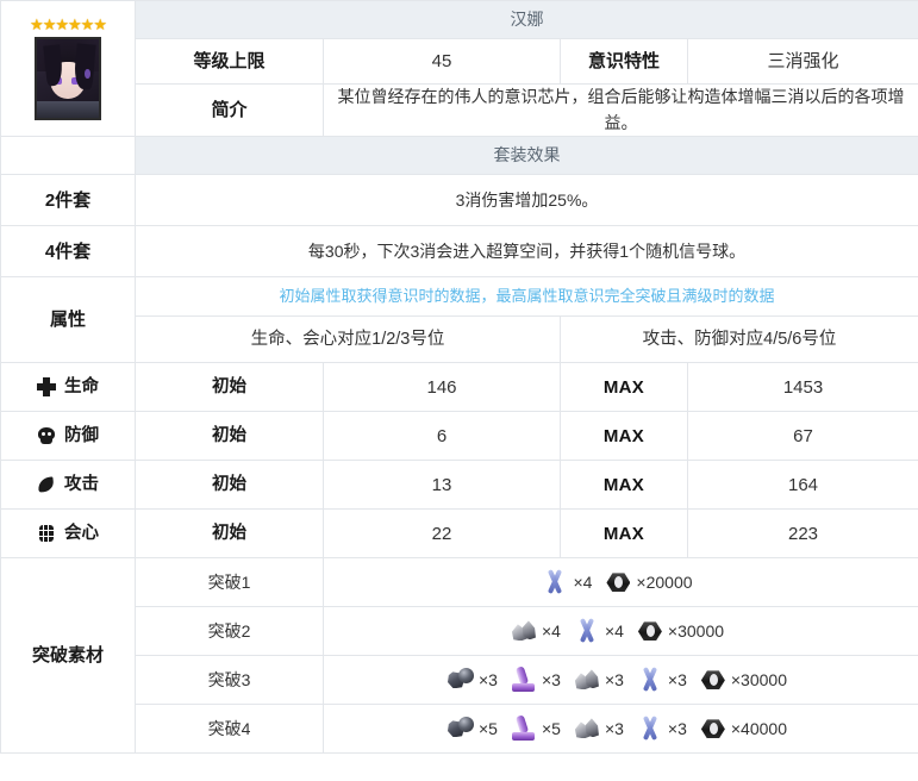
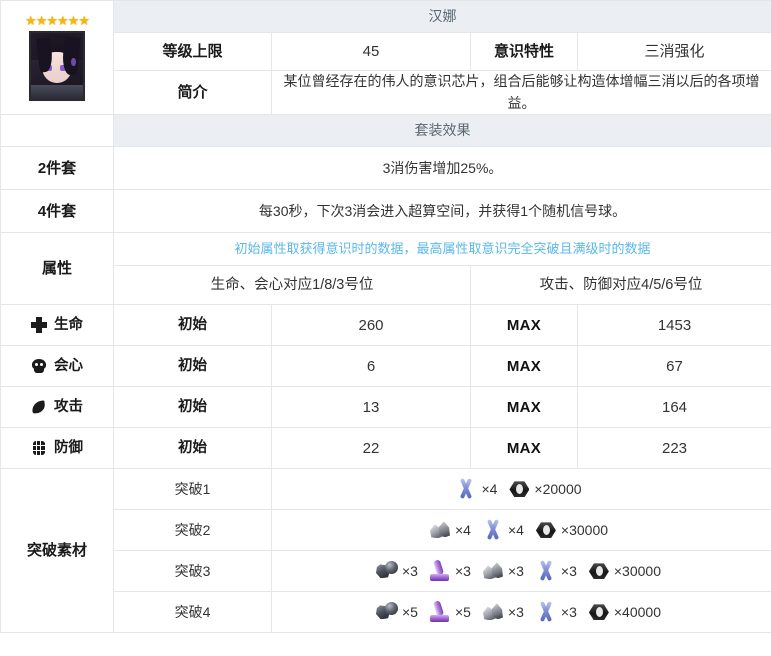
  ★★★★★★	汉娜
  等级上限	45	意识特性	三消强化
  简介	某位曾经存在的伟人的意识芯片，组合后能够让构造体增幅三消以后的各项增益。
  	套装效果
  2件套	3消伤害增加25%。
  4件套	每30秒，下次3消会进入超算空间，并获得1个随机信号球。
  属性	初始属性取获得意识时的数据，最高属性取意识完全突破且满级时的数据
- 生命、会心对应1/2/3号位	攻击、防御对应4/5/6号位
+ 生命、会心对应1/8/3号位	攻击、防御对应4/5/6号位
- 生命	初始	146	MAX	1453
+ 生命	初始	260	MAX	1453
- 防御	初始	6	MAX	67
+ 会心	初始	6	MAX	67
  攻击	初始	13	MAX	164
- 会心	初始	22	MAX	223
+ 防御	初始	22	MAX	223
  突破素材	突破1	×4 ×20000
  突破2	×4 ×4 ×30000
  突破3	×3 ×3 ×3 ×3 ×30000
  突破4	×5 ×5 ×3 ×3 ×40000
